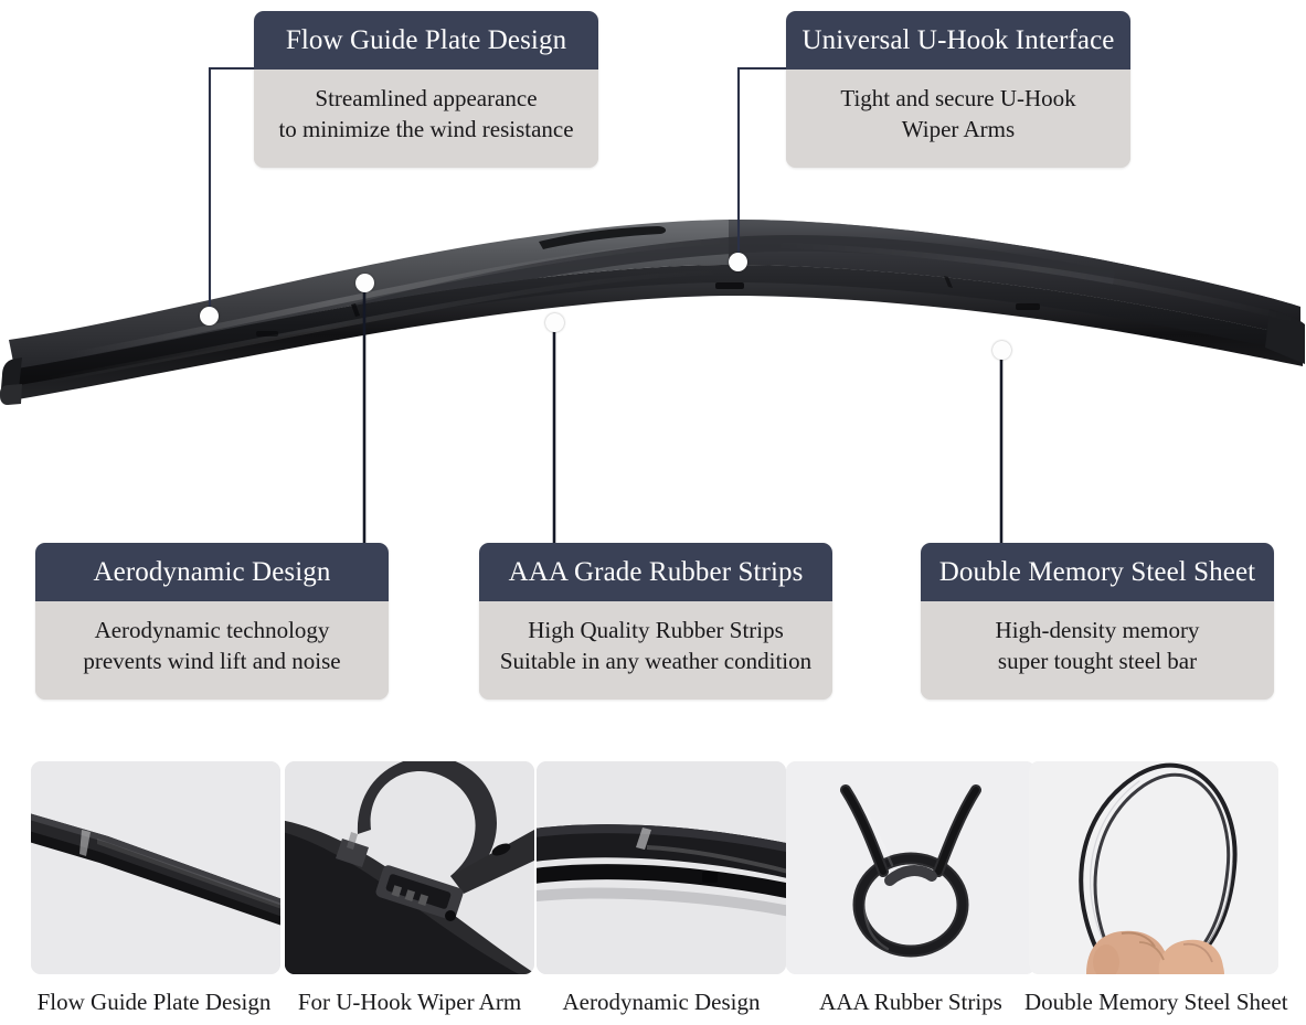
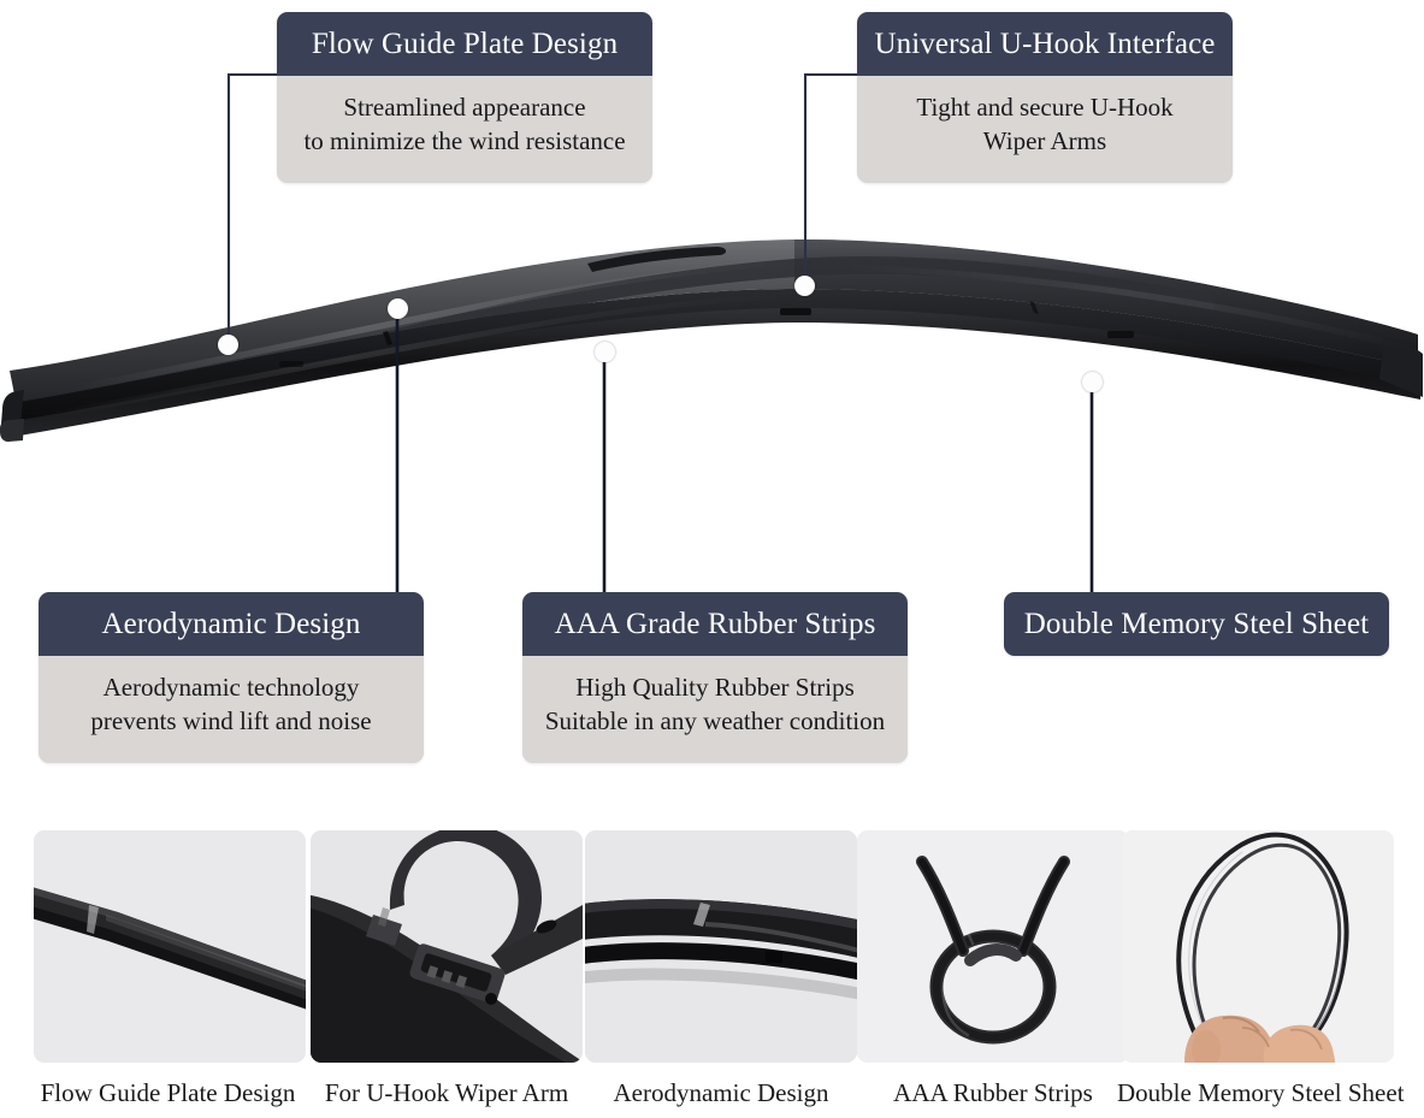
  Flow Guide Plate Design
  Streamlined appearance
  to minimize the wind resistance
  Universal U-Hook Interface
  Tight and secure U-Hook
  Wiper Arms
  Aerodynamic Design
  Aerodynamic technology
  prevents wind lift and noise
  AAA Grade Rubber Strips
  High Quality Rubber Strips
  Suitable in any weather condition
  Double Memory Steel Sheet
- High-density memory
- super tought steel bar
  Flow Guide Plate Design
  For U-Hook Wiper Arm
  Aerodynamic Design
  AAA Rubber Strips
  Double Memory Steel Shee
